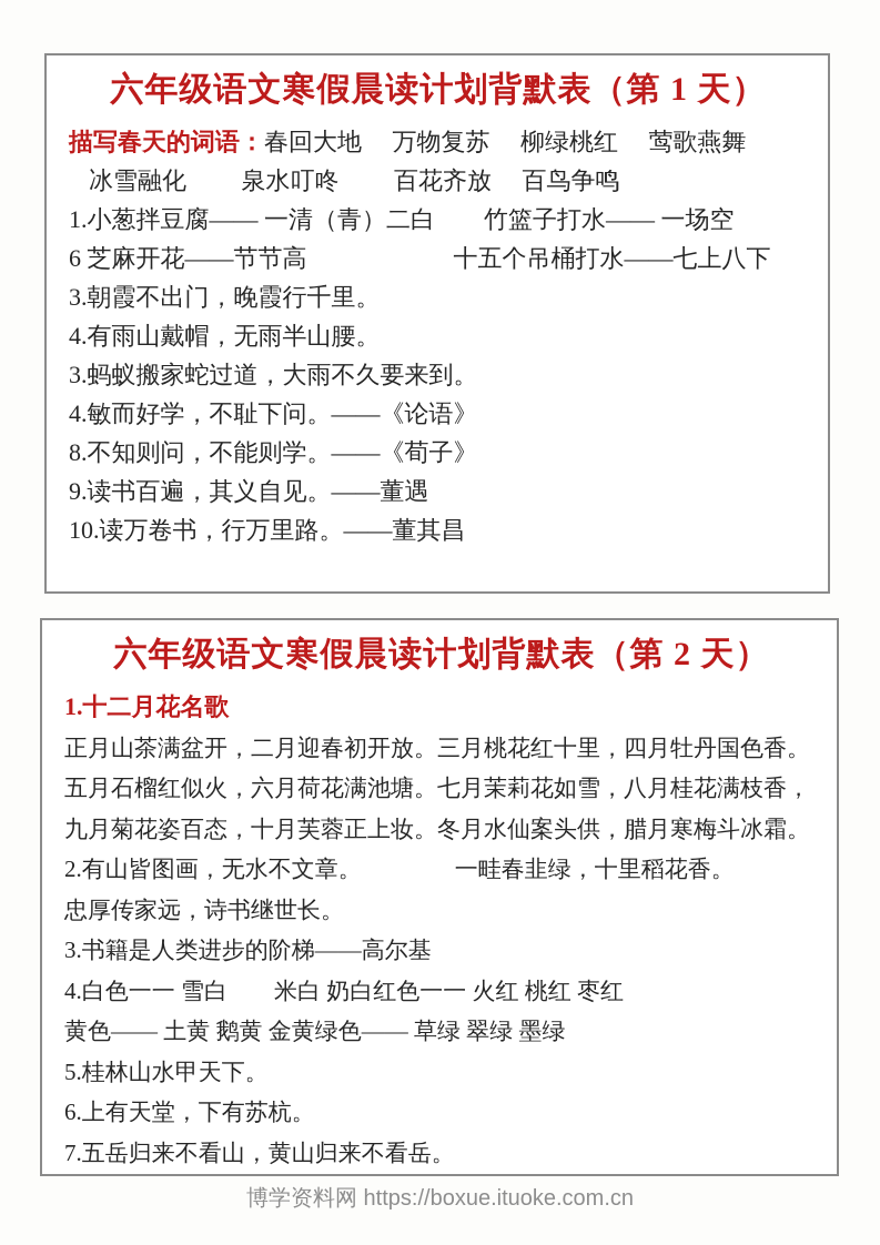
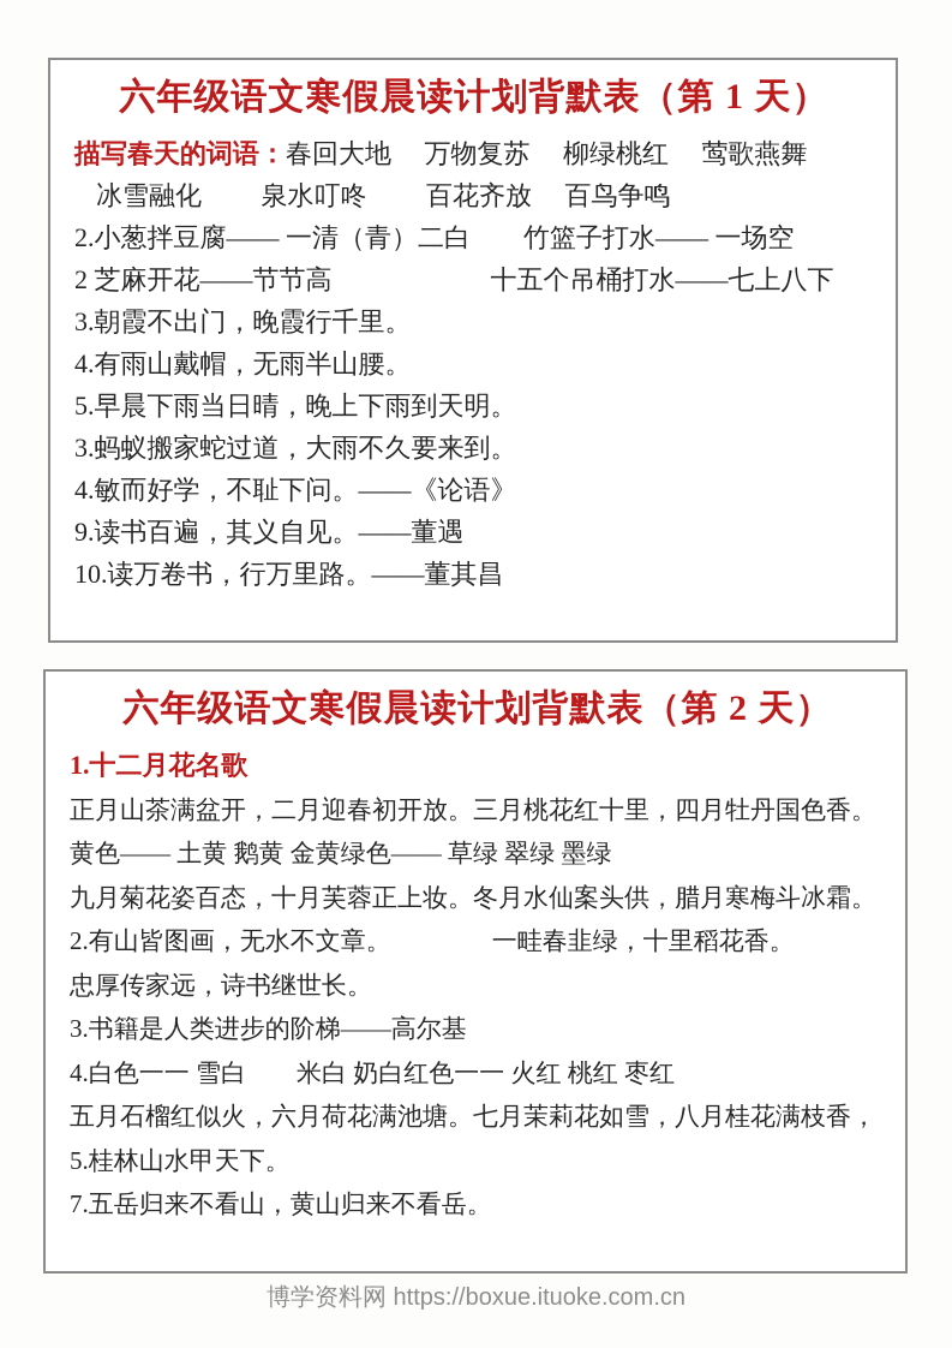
  六年级语文寒假晨读计划背默表（第 1 天）
  描写春天的词语：春回大地 万物复苏 柳绿桃红 莺歌燕舞
  冰雪融化 泉水叮咚 百花齐放 百鸟争鸣
- 1.小葱拌豆腐—— 一清（青）二白 竹篮子打水—— 一场空
+ 2.小葱拌豆腐—— 一清（青）二白 竹篮子打水—— 一场空
- 6 芝麻开花——节节高 十五个吊桶打水——七上八下
+ 2 芝麻开花——节节高 十五个吊桶打水——七上八下
  3.朝霞不出门，晚霞行千里。
  4.有雨山戴帽，无雨半山腰。
+ 5.早晨下雨当日晴，晚上下雨到天明。
  3.蚂蚁搬家蛇过道，大雨不久要来到。
  4.敏而好学，不耻下问。——《论语》
- 8.不知则问，不能则学。——《荀子》
  9.读书百遍，其义自见。——董遇
  10.读万卷书，行万里路。——董其昌
  六年级语文寒假晨读计划背默表（第 2 天）
  1.十二月花名歌
  正月山茶满盆开，二月迎春初开放。三月桃花红十里，四月牡丹国色香。
- 五月石榴红似火，六月荷花满池塘。七月茉莉花如雪，八月桂花满枝香，
+ 黄色—— 土黄 鹅黄 金黄绿色—— 草绿 翠绿 墨绿
  九月菊花姿百态，十月芙蓉正上妆。冬月水仙案头供，腊月寒梅斗冰霜。
  2.有山皆图画，无水不文章。 一畦春韭绿，十里稻花香。
  忠厚传家远，诗书继世长。
  3.书籍是人类进步的阶梯——高尔基
  4.白色一一 雪白 米白 奶白红色一一 火红 桃红 枣红
- 黄色—— 土黄 鹅黄 金黄绿色—— 草绿 翠绿 墨绿
+ 五月石榴红似火，六月荷花满池塘。七月茉莉花如雪，八月桂花满枝香，
  5.桂林山水甲天下。
- 6.上有天堂，下有苏杭。
  7.五岳归来不看山，黄山归来不看岳。
  博学资料网 https://boxue.ituoke.com.cn
